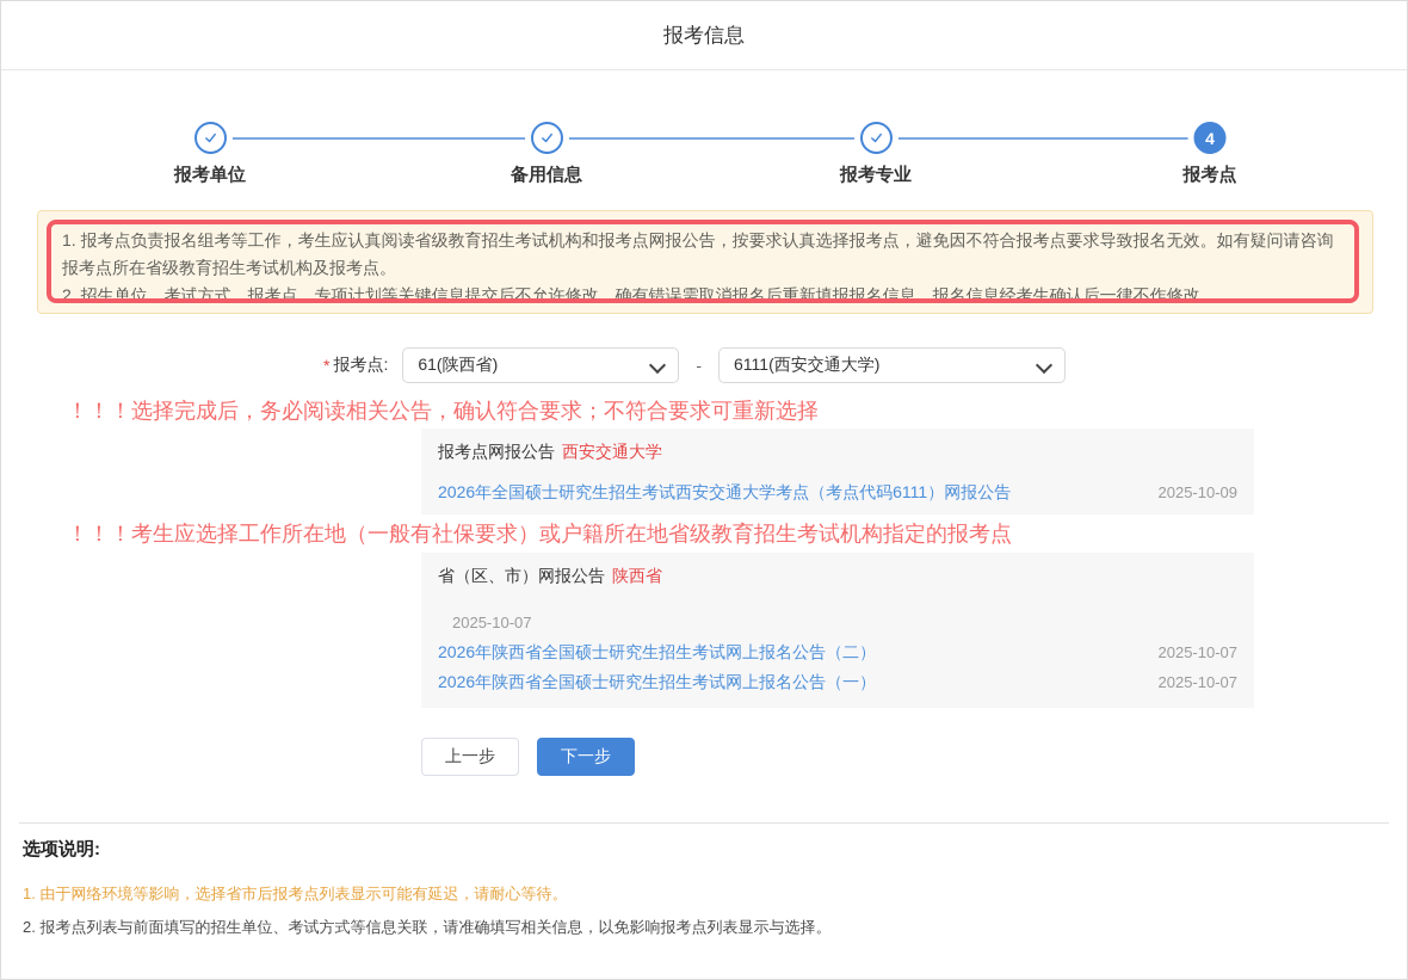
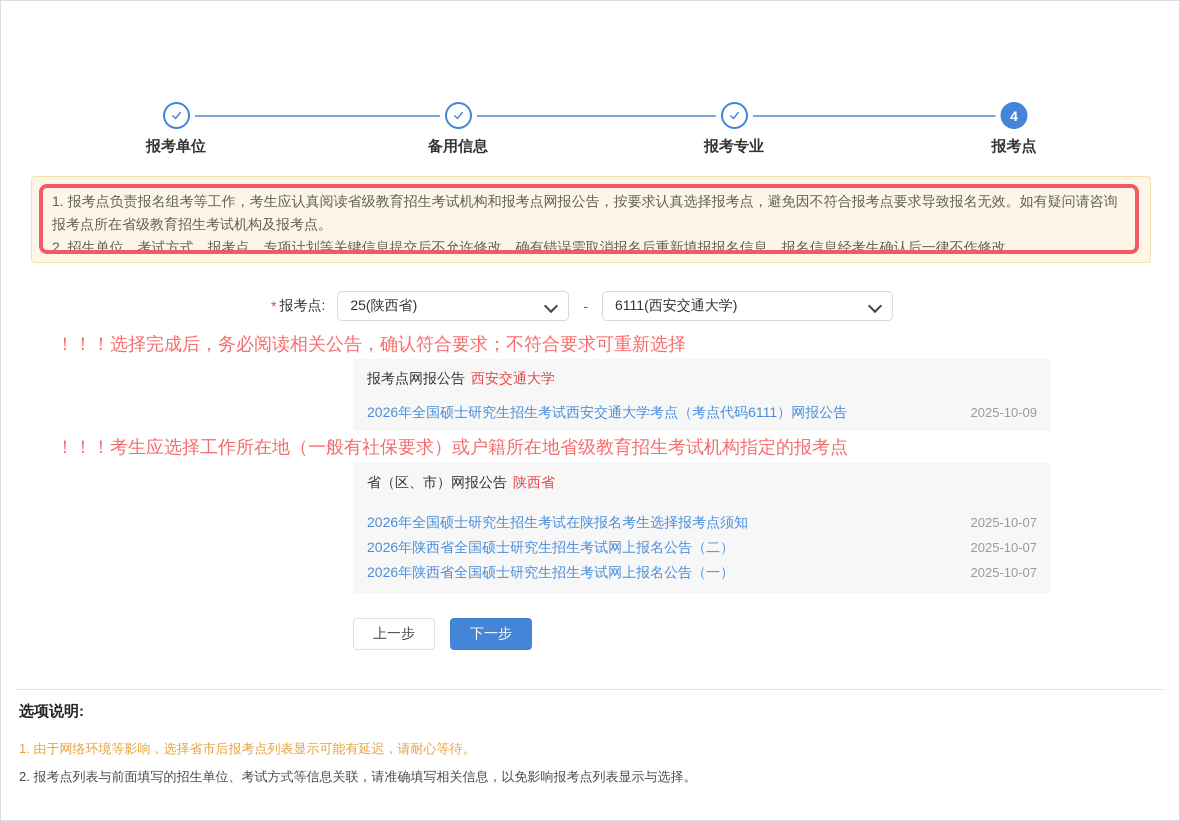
- 报考信息
  报考单位
  备用信息
  报考专业
  4
  报考点
  1. 报考点负责报名组考等工作，考生应认真阅读省级教育招生考试机构和报考点网报公告，按要求认真选择报考点，避免因不符合报考点要求导致报名无效。如有疑问请咨询报考点所在省级教育招生考试机构及报考点。
  2. 招生单位、考试方式、报考点、专项计划等关键信息提交后不允许修改，确有错误需取消报名后重新填报报名信息。报名信息经考生确认后一律不作修改。
  *
  报考点:
- 61(陕西省)
+ 25(陕西省)
  -
  6111(西安交通大学)
  ！！！选择完成后，务必阅读相关公告，确认符合要求；不符合要求可重新选择
  ！！！考生应选择工作所在地（一般有社保要求）或户籍所在地省级教育招生考试机构指定的报考点
  报考点网报公告 西安交通大学
  2026年全国硕士研究生招生考试西安交通大学考点（考点代码6111）网报公告
  2025-10-09
  省（区、市）网报公告 陕西省
+ 2026年全国硕士研究生招生考试在陕报名考生选择报考点须知
  2025-10-07
  2026年陕西省全国硕士研究生招生考试网上报名公告（二）
  2025-10-07
  2026年陕西省全国硕士研究生招生考试网上报名公告（一）
  2025-10-07
  上一步
  下一步
  选项说明:
  1. 由于网络环境等影响，选择省市后报考点列表显示可能有延迟，请耐心等待。
  2. 报考点列表与前面填写的招生单位、考试方式等信息关联，请准确填写相关信息，以免影响报考点列表显示与选择。
